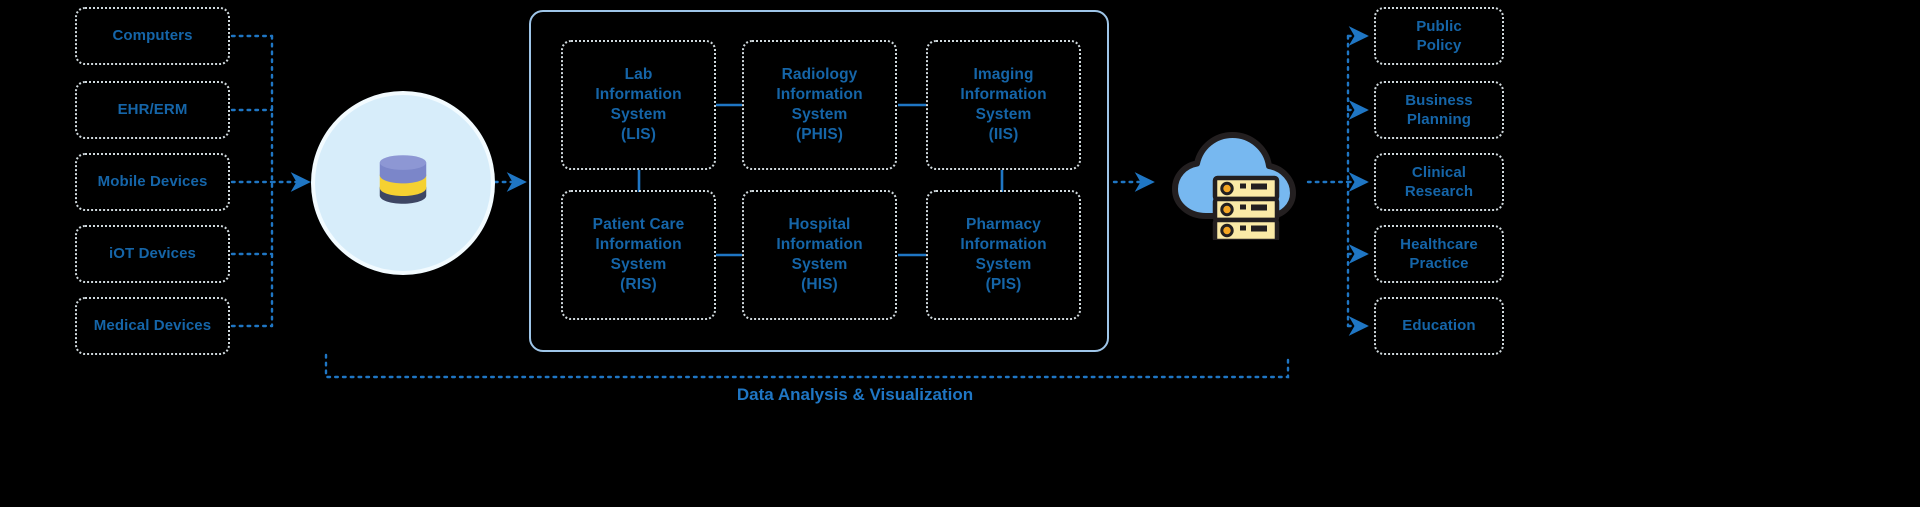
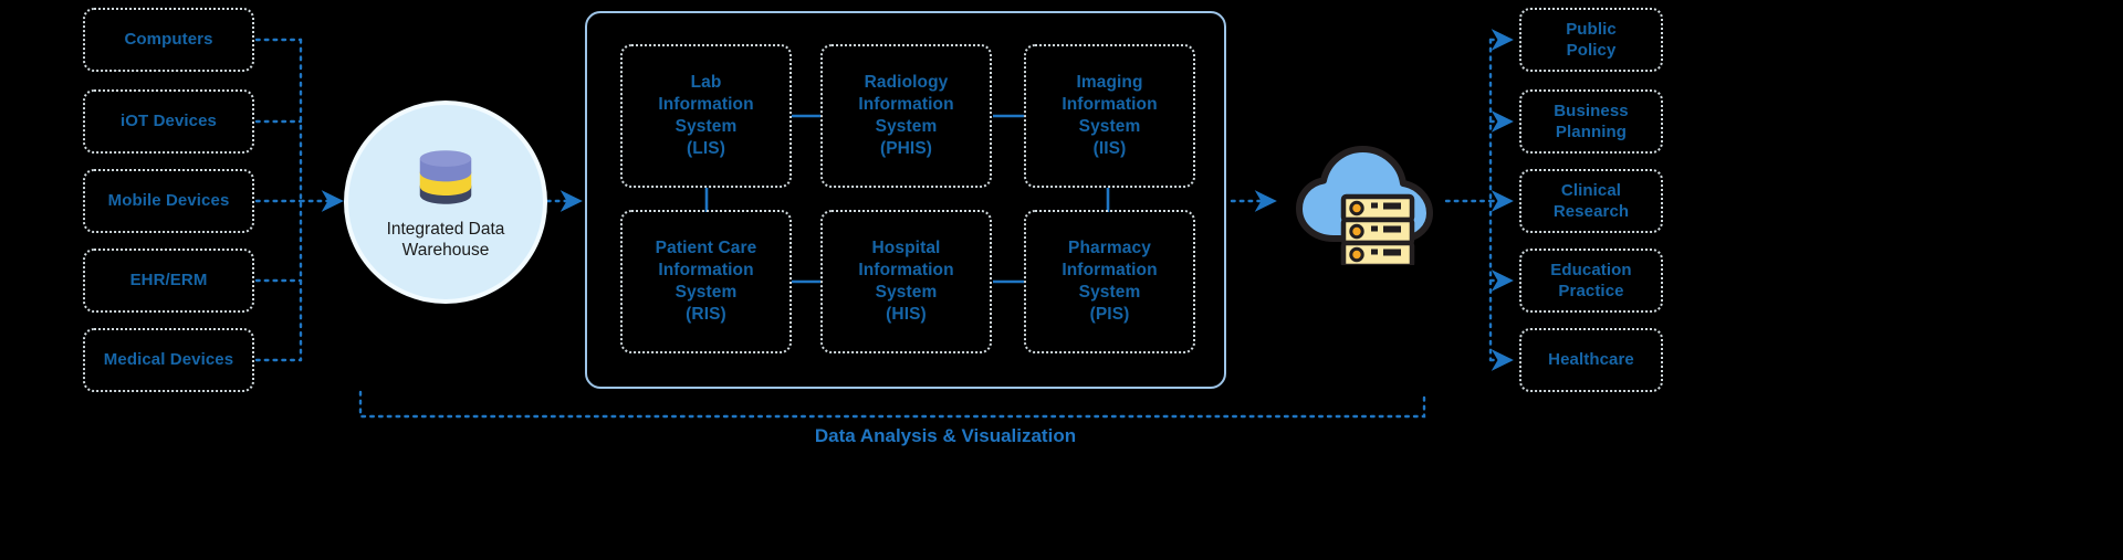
  Computers
- EHR/ERM
+ iOT Devices
  Mobile Devices
- iOT Devices
+ EHR/ERM
  Medical Devices
+ Integrated Data
+ Warehouse
  Lab
  Information
  System
  (LIS)
  Radiology
  Information
  System
  (PHIS)
  Imaging
  Information
  System
  (IIS)
  Patient Care
  Information
  System
  (RIS)
  Hospital
  Information
  System
  (HIS)
  Pharmacy
  Information
  System
  (PIS)
  Public
  Policy
  Business
  Planning
  Clinical
  Research
- Healthcare
+ Education
  Practice
- Education
+ Healthcare
  Data Analysis & Visualization
